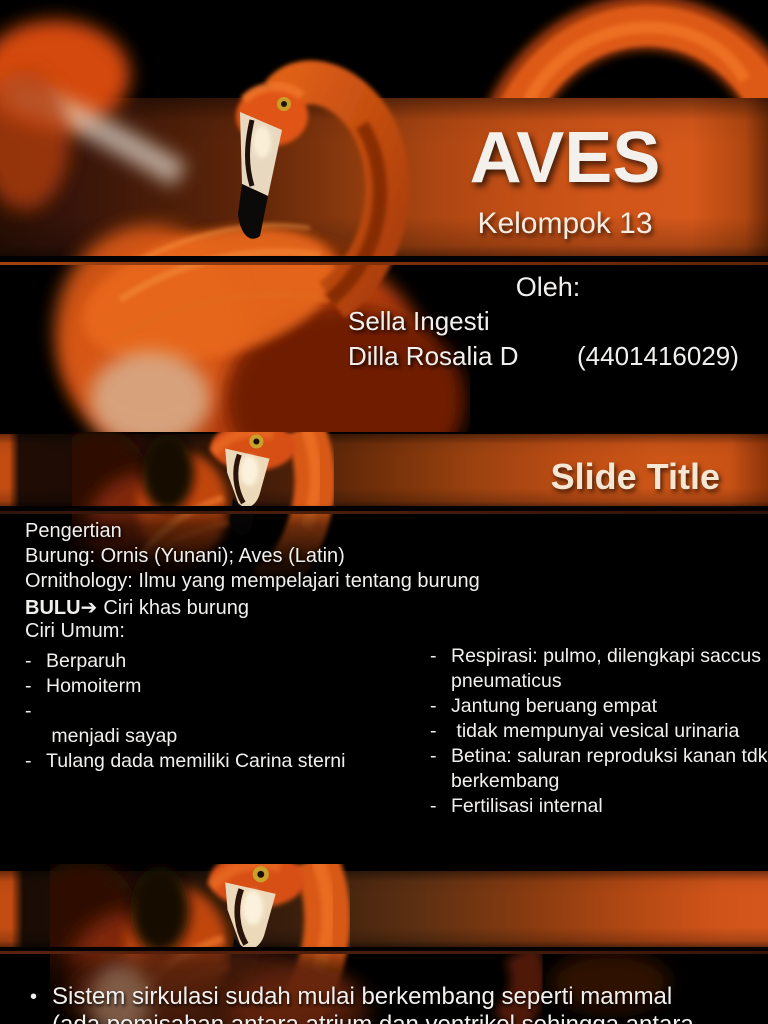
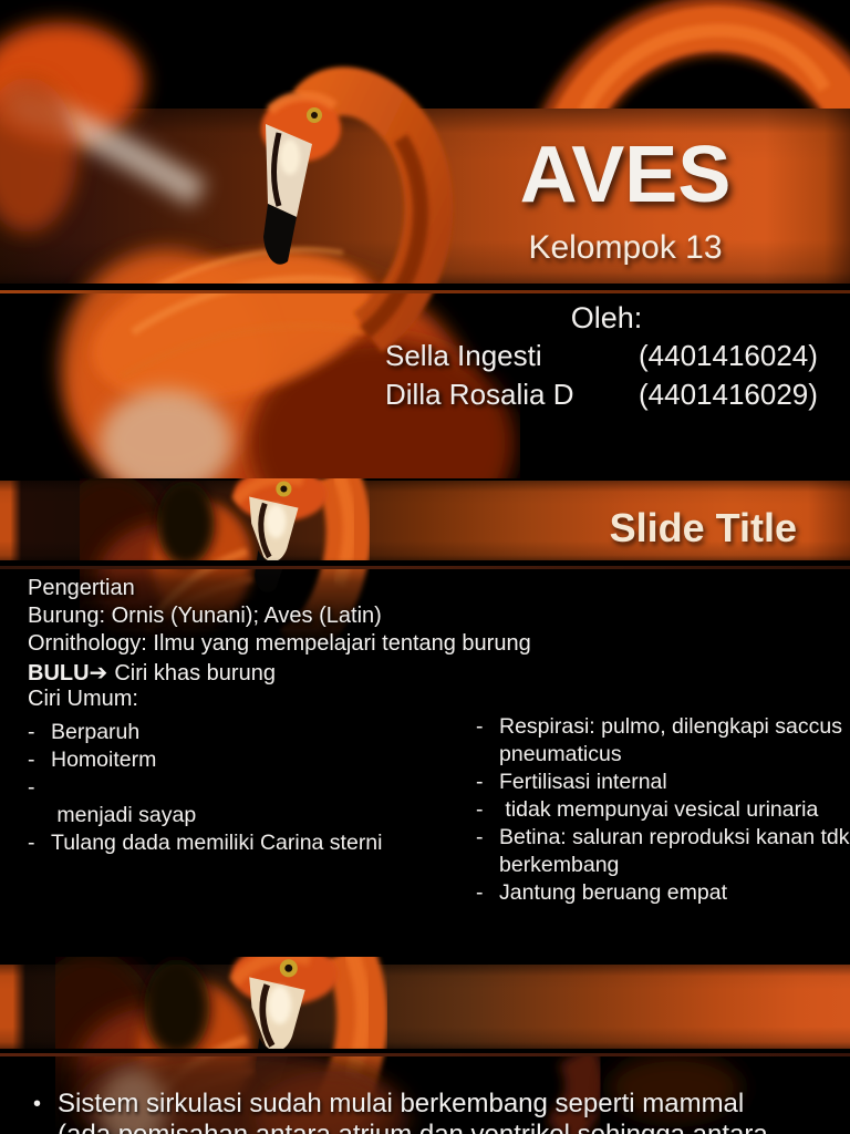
  AVES
  Kelompok 13
  Oleh:
  Sella Ingesti
+ (4401416024)
  Dilla Rosalia D
  (4401416029)
  Slide Title
  Pengertian
  Burung: Ornis (Yunani); Aves (Latin)
  Ornithology: Ilmu yang mempelajari tentang burung
  BULU➔ Ciri khas burung
  Ciri Umum:
  -
  Berparuh
  -
  Homoiterm
  -
  menjadi sayap
  -
  Tulang dada memiliki Carina sterni
  -
  Respirasi: pulmo, dilengkapi saccus
  pneumaticus
  -
- Jantung beruang empat
+ Fertilisasi internal
  -
  tidak mempunyai vesical urinaria
  -
  Betina: saluran reproduksi kanan tdk
  berkembang
  -
- Fertilisasi internal
+ Jantung beruang empat
  •
  Sistem sirkulasi sudah mulai berkembang seperti mammal
